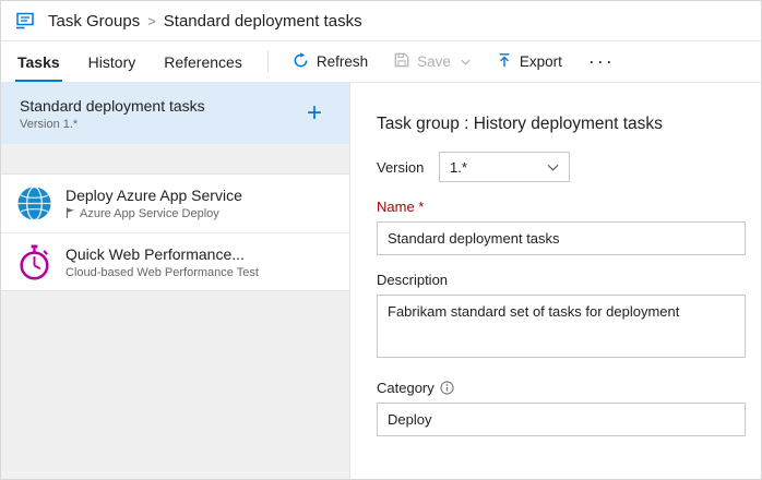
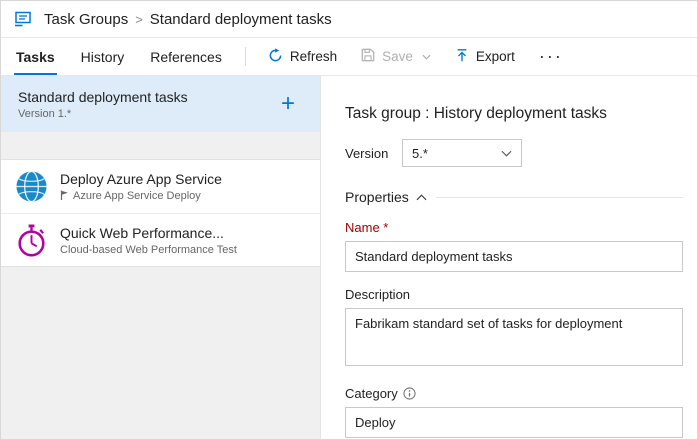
  Task Groups
  >
  Standard deployment tasks
  Tasks
  History
  References
  Refresh
  Save
  Export
  ···
  Standard deployment tasks
  Version 1.*
  +
  Deploy Azure App Service
  Azure App Service Deploy
  Quick Web Performance...
  Cloud-based Web Performance Test
  Task group : History deployment tasks
  Version
- 1.*
+ 5.*
+ Properties
  Name *
  Standard deployment tasks
  Description
  Fabrikam standard set of tasks for deployment
  Category
  Deploy
